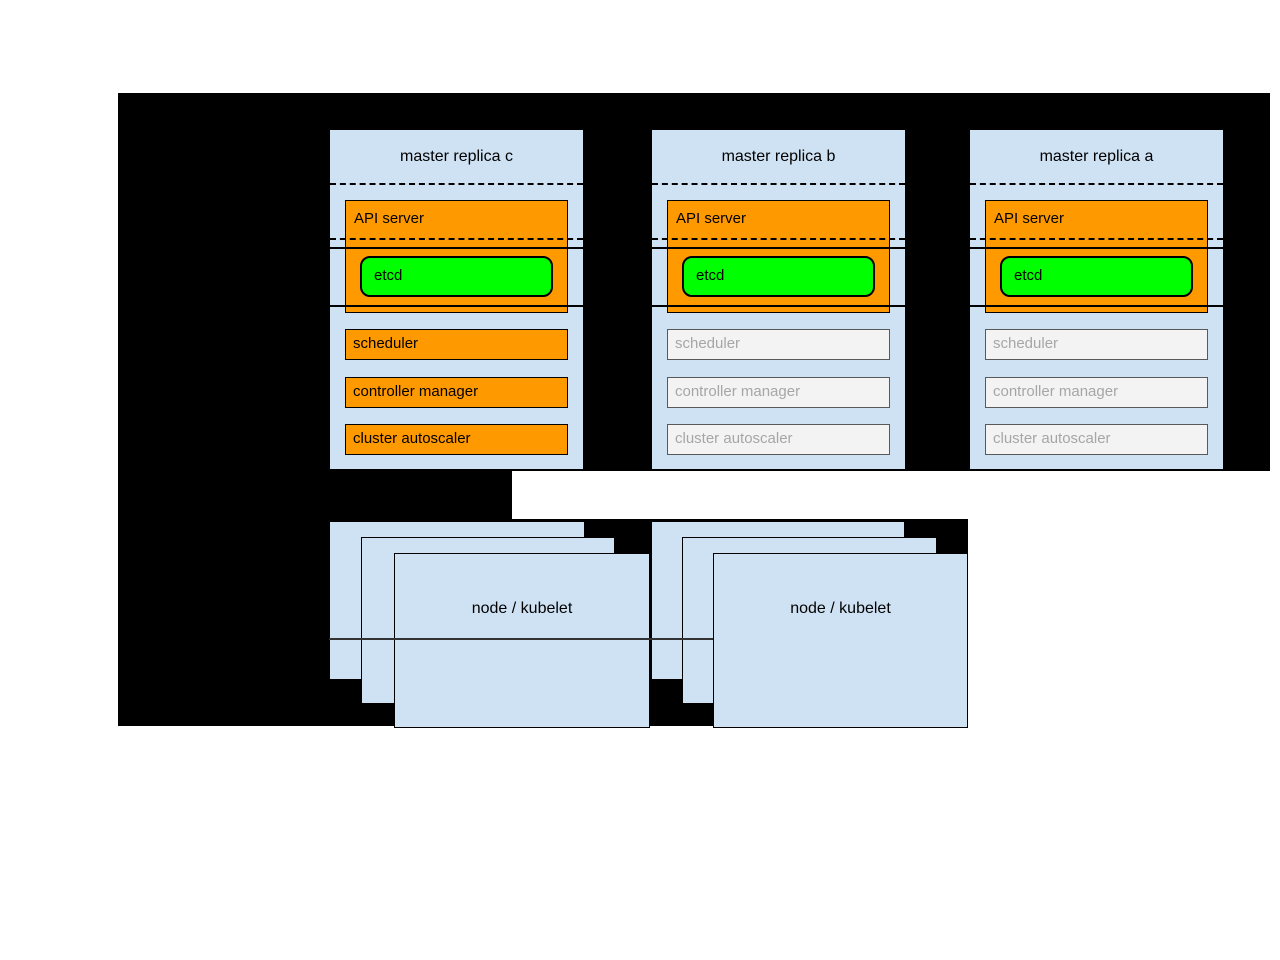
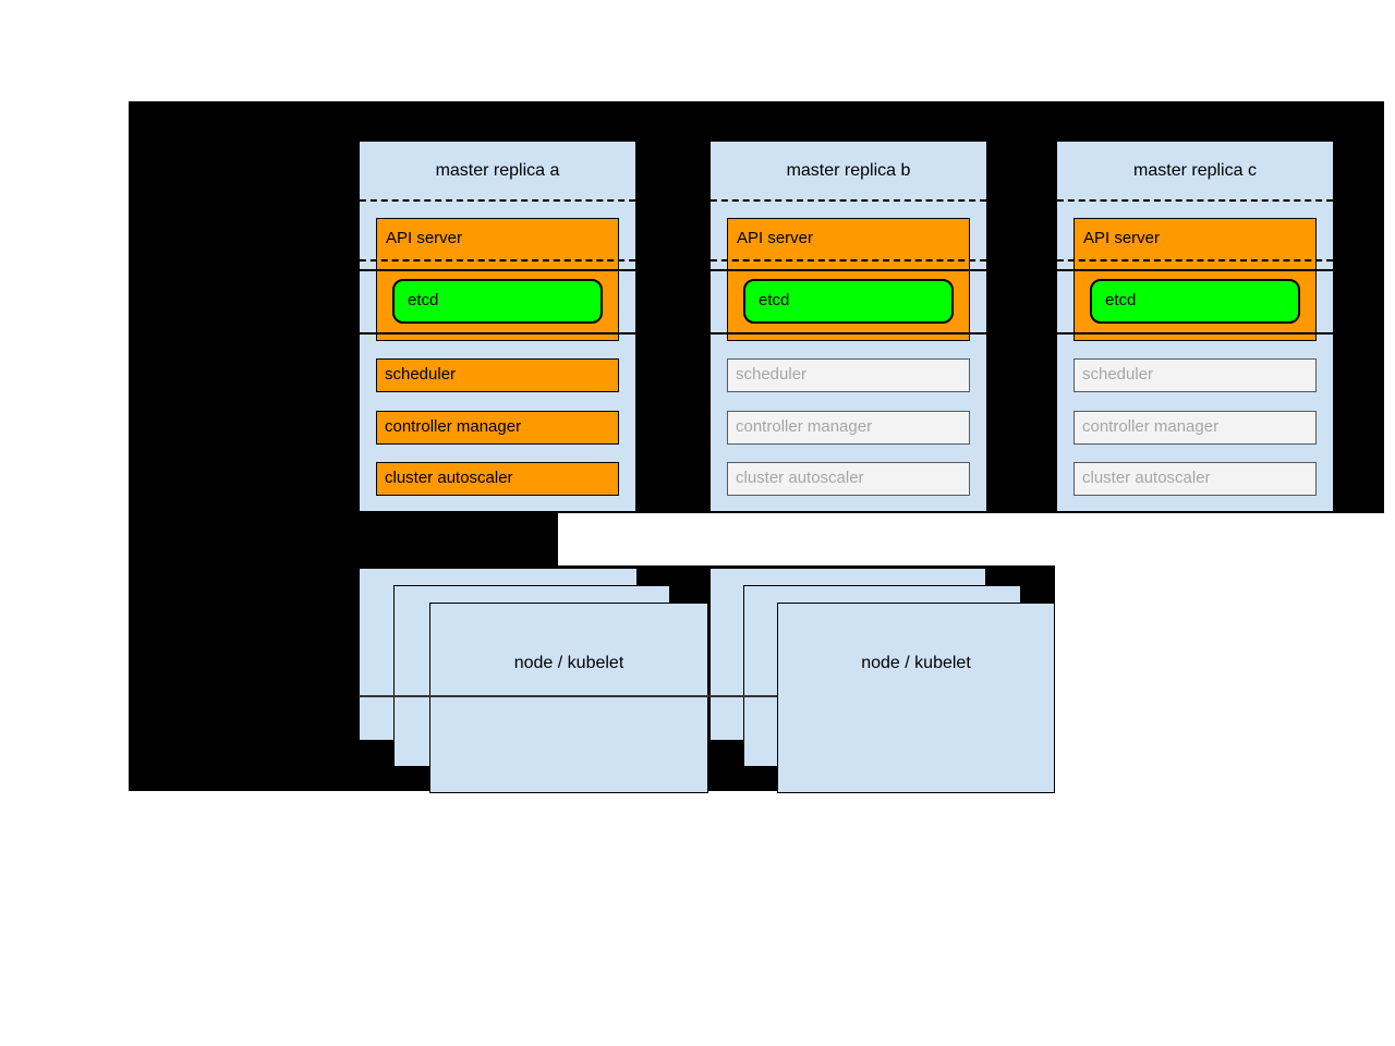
- master replica c
+ master replica a
  API server
  etcd
  scheduler
  controller manager
  cluster autoscaler
  master replica b
  API server
  etcd
  scheduler
  controller manager
  cluster autoscaler
- master replica a
+ master replica c
  API server
  etcd
  scheduler
  controller manager
  cluster autoscaler
  node / kubelet
  node / kubelet
